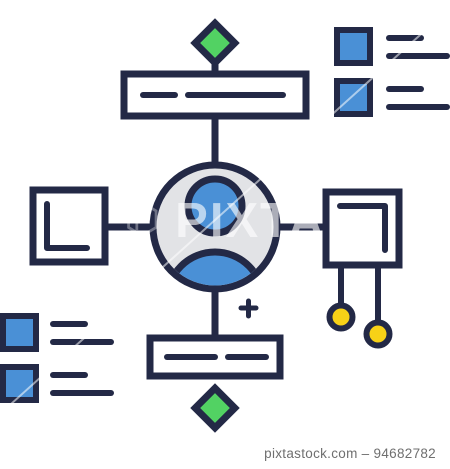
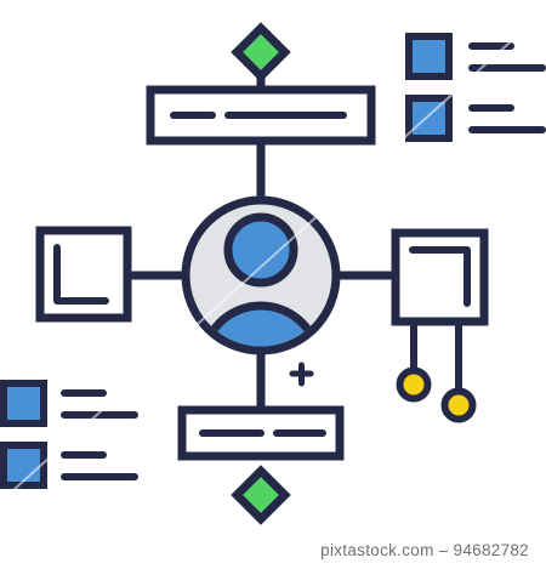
- PIXTA
  pixtastock.com – 94682782
